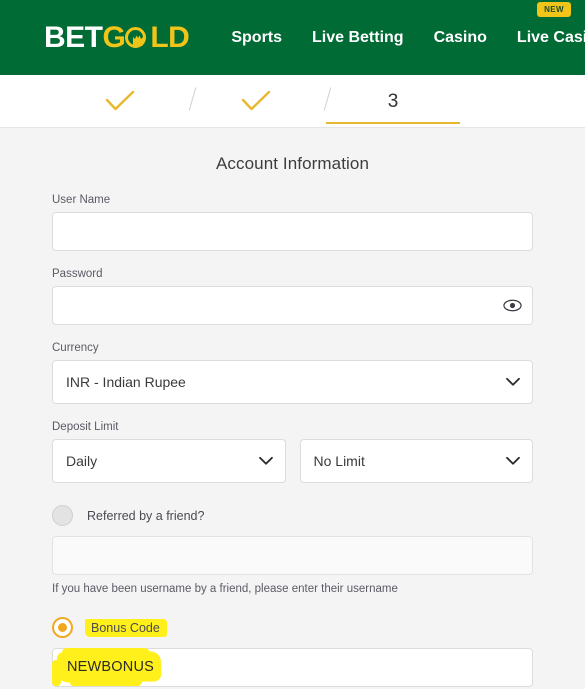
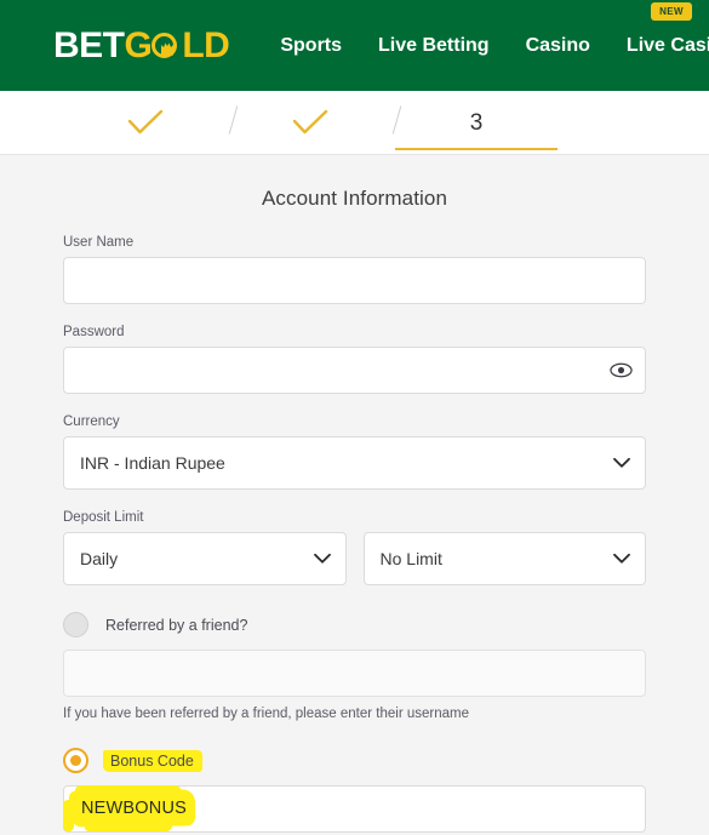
  BET
  G
  LD
  Sports
  Live Betting
  Casino
  Live Cas
  NEW
  3
  Account Information
  User Name
  Password
  Currency
  INR - Indian Rupee
  Deposit Limit
  Daily
  No Limit
  Referred by a friend?
- If you have been username by a friend, please enter their username
+ If you have been referred by a friend, please enter their username
  Bonus Code
  NEWBONUS
